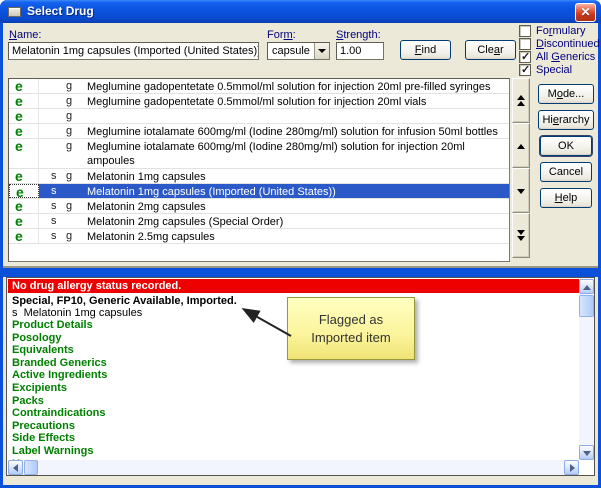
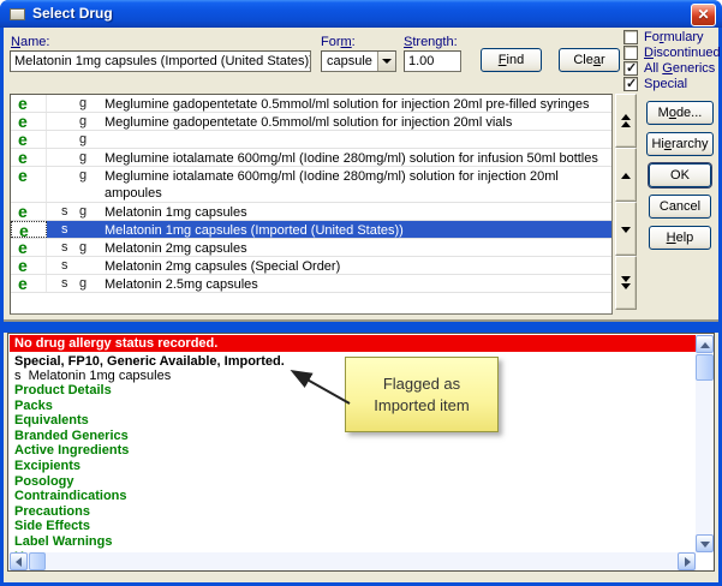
  Select Drug
  ✕
  Name:
  Melatonin 1mg capsules (Imported (United States)
  Form:
  capsule
  Strength:
  1.00
  Find
  Clear
  Formulary
  Discontinued
  ✓
  All Generics
  ✓
  Special
  e
  g
  Meglumine gadopentetate 0.5mmol/ml solution for injection 20ml pre-filled syringes
  e
  g
  Meglumine gadopentetate 0.5mmol/ml solution for injection 20ml vials
  e
  g
  e
  g
  Meglumine iotalamate 600mg/ml (Iodine 280mg/ml) solution for infusion 50ml bottles
  e
  g
  Meglumine iotalamate 600mg/ml (Iodine 280mg/ml) solution for injection 20ml
  ampoules
  e
  s
  g
  Melatonin 1mg capsules
  e
  s
  Melatonin 1mg capsules (Imported (United States))
  e
  s
  g
  Melatonin 2mg capsules
  e
  s
  Melatonin 2mg capsules (Special Order)
  e
  s
  g
  Melatonin 2.5mg capsules
  Mode...
  Hierarchy
  OK
  Cancel
  Help
  No drug allergy status recorded.
  Special, FP10, Generic Available, Imported.
  s Melatonin 1mg capsules
  Product Details
- Posology
+ Packs
  Equivalents
  Branded Generics
  Active Ingredients
  Excipients
- Packs
+ Posology
  Contraindications
  Precautions
  Side Effects
  Label Warnings
  Flagged as
  Imported item
